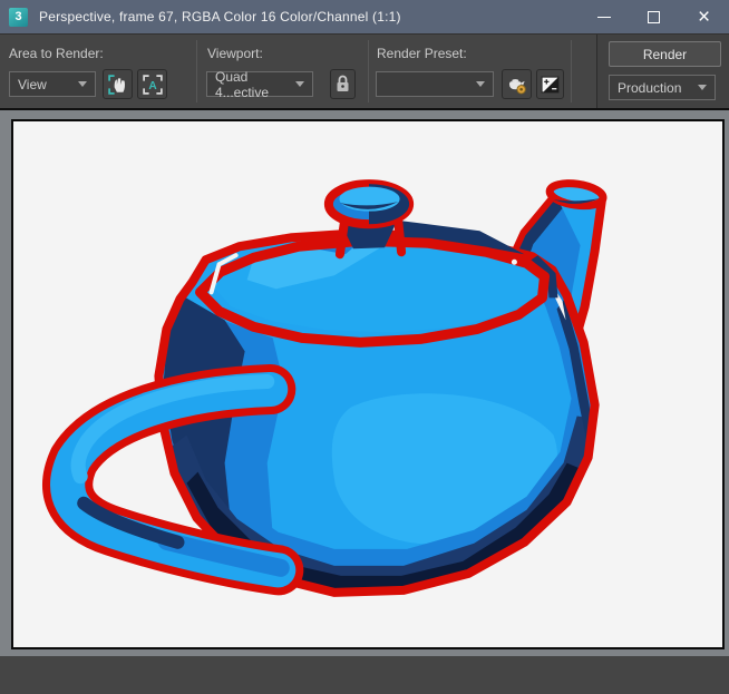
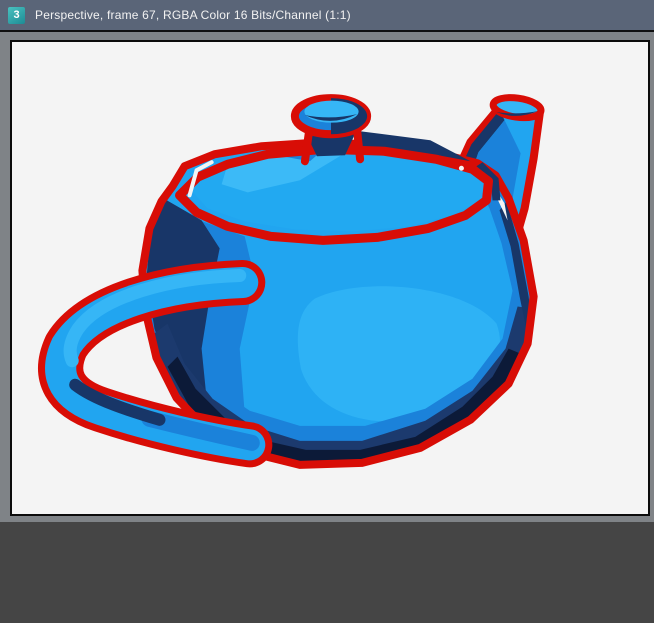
  3
- Perspective, frame 67, RGBA Color 16 Color/Channel (1:1)
+ Perspective, frame 67, RGBA Color 16 Bits/Channel (1:1)
- ×
- Area to Render:
- View
- A
- Viewport:
- Quad 4...ective
- Render Preset:
- Render
- Production
